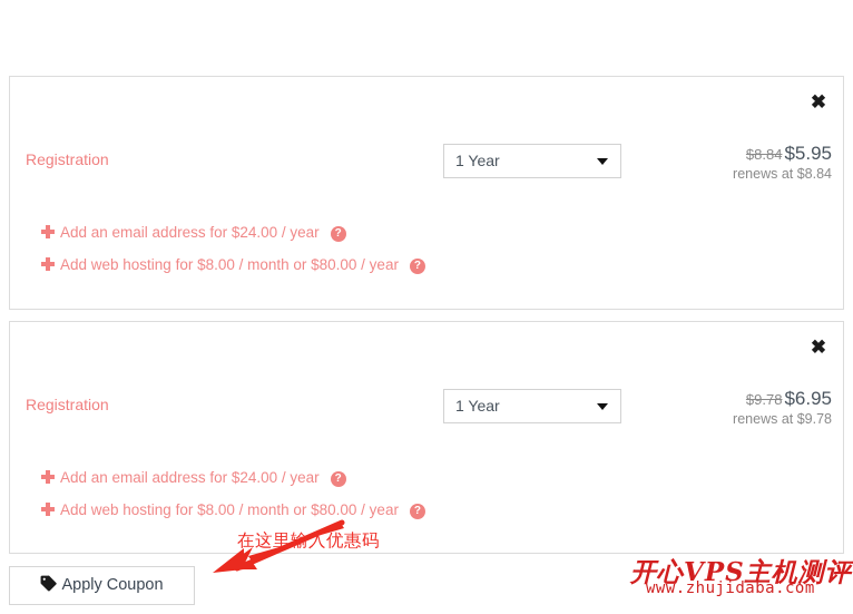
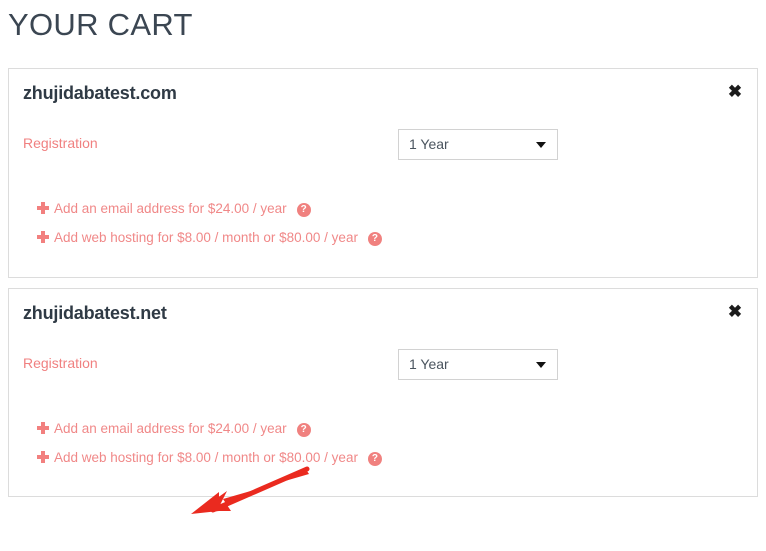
+ YOUR CART
+ zhujidabatest.com
  ✖
  Registration
  1 Year
- $8.84 $5.95
- renews at $8.84
  Add an email address for $24.00 / year ?
  Add web hosting for $8.00 / month or $80.00 / year ?
+ zhujidabatest.net
  ✖
  Registration
  1 Year
- $9.78 $6.95
- renews at $9.78
  Add an email address for $24.00 / year ?
  Add web hosting for $8.00 / month or $80.00 / year ?
- Apply Coupon
- 在这里输入优惠码
- 开心VPS主机测评
- www.zhujidaba.com
